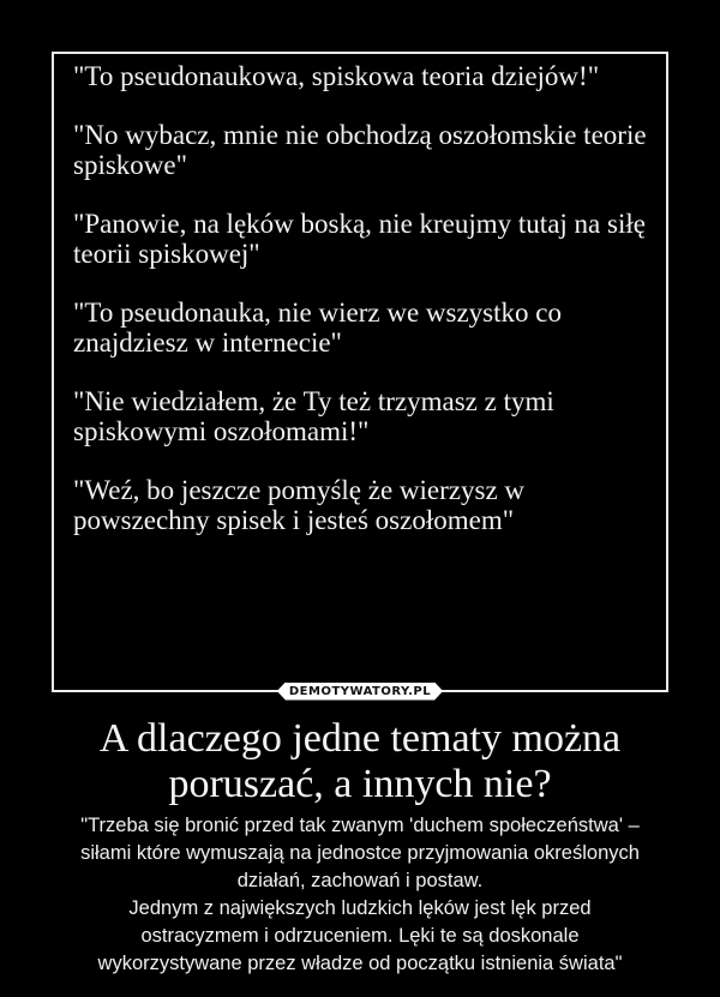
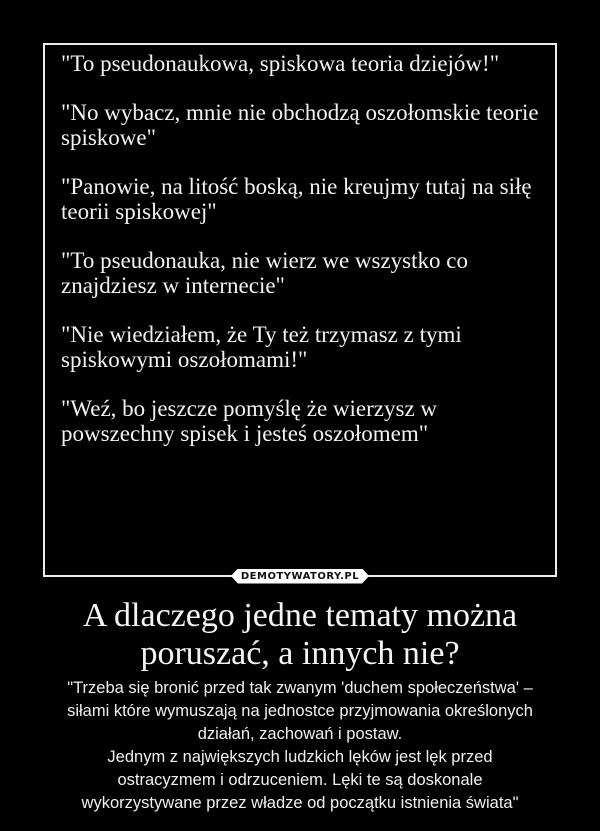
  "To pseudonaukowa, spiskowa teoria dziejów!"
  "No wybacz, mnie nie obchodzą oszołomskie teorie spiskowe"
- "Panowie, na lęków boską, nie kreujmy tutaj na siłę teorii spiskowej"
+ "Panowie, na litość boską, nie kreujmy tutaj na siłę teorii spiskowej"
  "To pseudonauka, nie wierz we wszystko co znajdziesz w internecie"
  "Nie wiedziałem, że Ty też trzymasz z tymi spiskowymi oszołomami!"
  "Weź, bo jeszcze pomyślę że wierzysz w powszechny spisek i jesteś oszołomem"
  DEMOTYWATORY.PL
  A dlaczego jedne tematy można
  poruszać, a innych nie?
  "Trzeba się bronić przed tak zwanym 'duchem społeczeństwa' –
  siłami które wymuszają na jednostce przyjmowania określonych
  działań, zachowań i postaw.
  Jednym z największych ludzkich lęków jest lęk przed
  ostracyzmem i odrzuceniem. Lęki te są doskonale
  wykorzystywane przez władze od początku istnienia świata"
